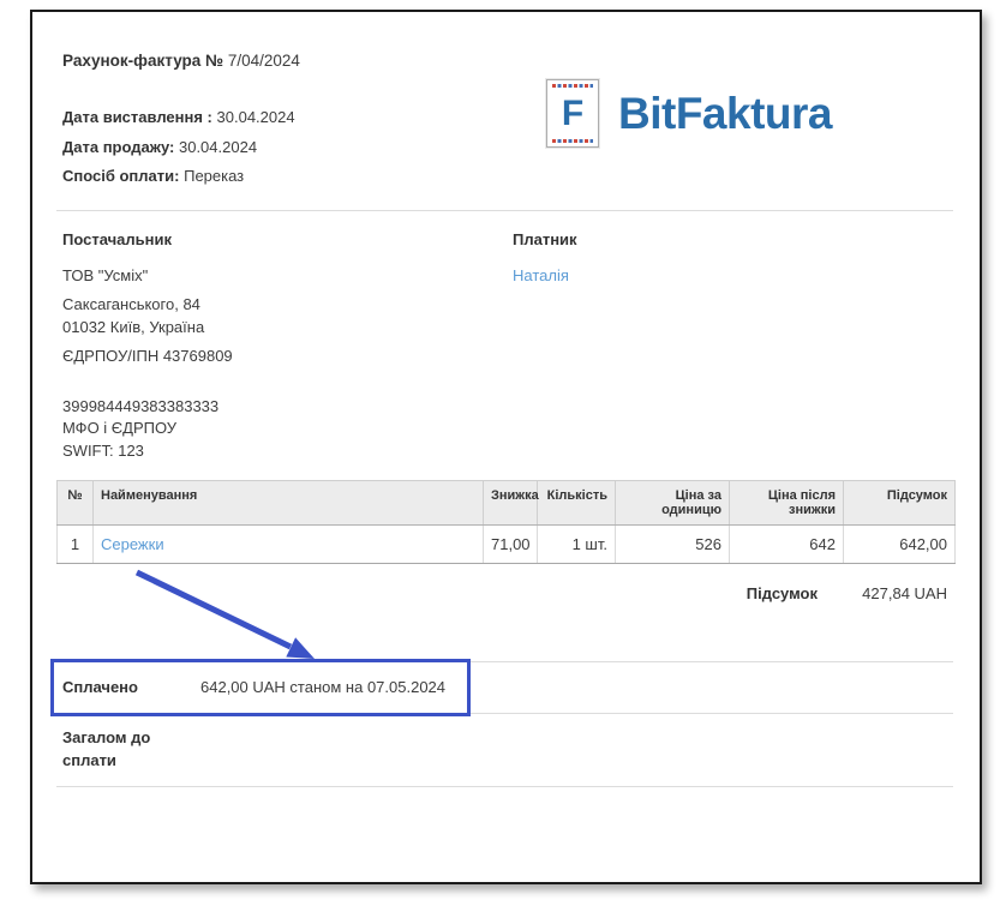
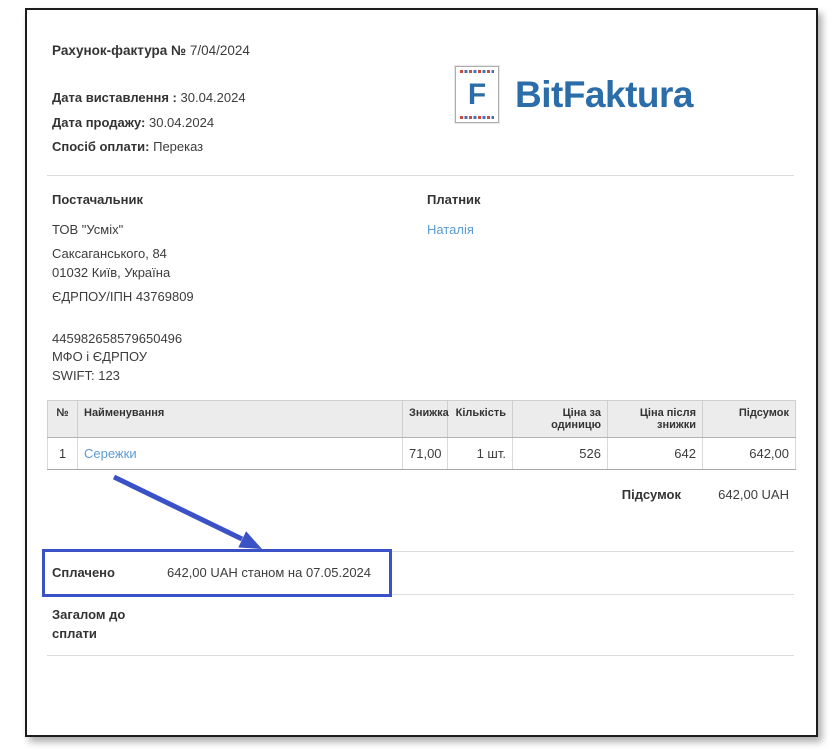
  Рахунок-фактура № 7/04/2024
  Дата виставлення : 30.04.2024
  Дата продажу: 30.04.2024
  Спосіб оплати: Переказ
  F
  BitFaktura
  Постачальник
  ТОВ "Усміх"
  Саксаганського, 84
  01032 Київ, Україна
  ЄДРПОУ/ІПН 43769809
  Платник
  Наталія
- 399984449383383333
+ 445982658579650496
  МФО і ЄДРПОУ
  SWIFT: 123
  №	Найменування	Знижка	Кількість	Ціна за одиницю	Ціна після знижки	Підсумок
  1	Сережки	71,00	1 шт.	526	642	642,00
  Підсумок
- 427,84 UAH
+ 642,00 UAH
  Сплачено
  642,00 UAH станом на 07.05.2024
  Загалом до сплати
